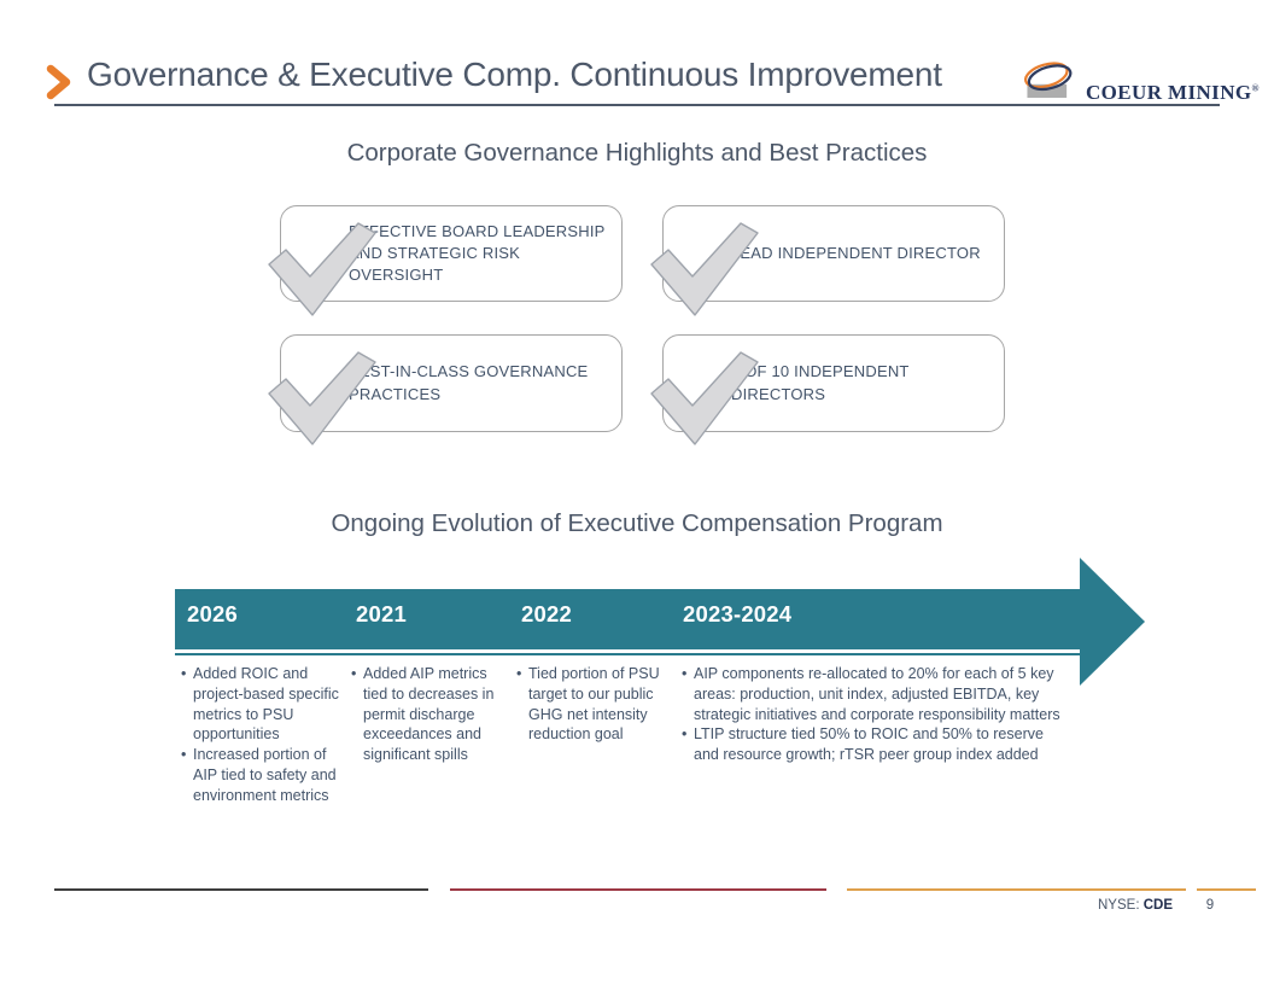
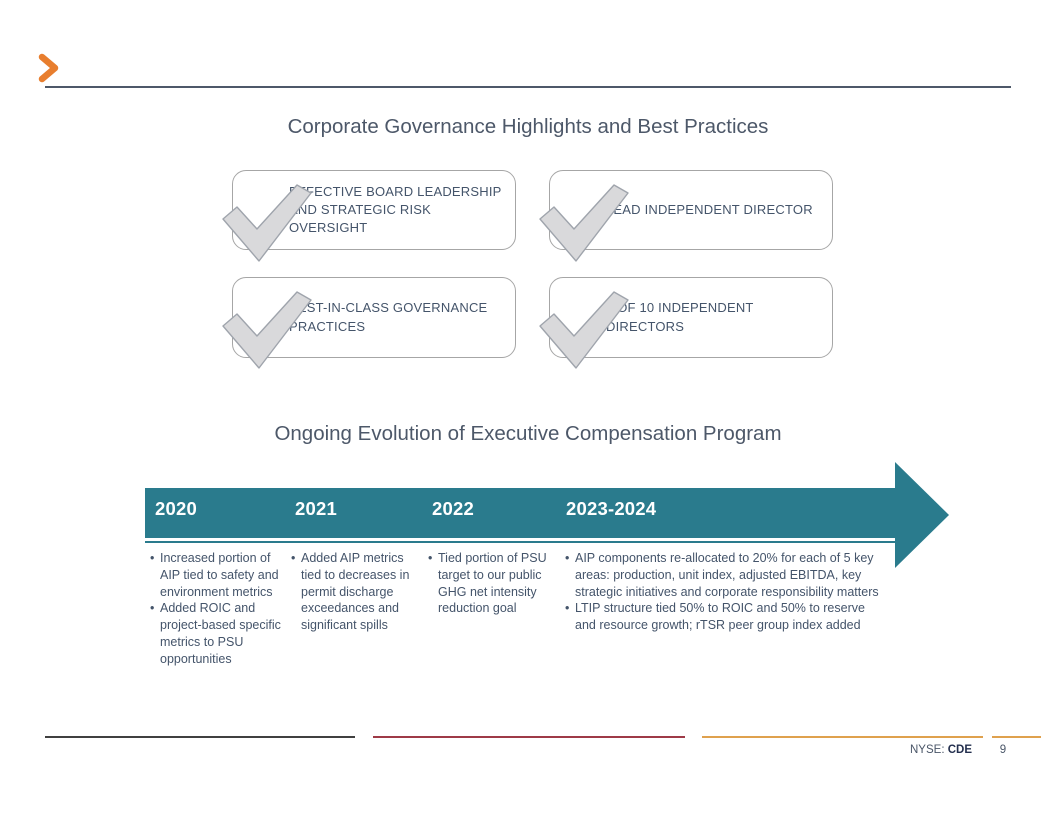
- Governance & Executive Comp. Continuous Improvement
- COEUR MINING®
  Corporate Governance Highlights and Best Practices
  FECTIVE BOARD LEADERSHIP ND STRATEGIC RISK OVERSIGHT
  EAD INDEPENDENT DIRECTOR
  ST-IN-CLASS GOVERNANCE PRACTICES
  F 10 INDEPENDENT DIRECTORS
  Ongoing Evolution of Executive Compensation Program
- 2026
+ 2020
  2021
  2022
  2023-2024
  •
- Added ROIC and project-based specific metrics to PSU opportunities
+ Increased portion of AIP tied to safety and environment metrics
  •
- Increased portion of AIP tied to safety and environment metrics
+ Added ROIC and project-based specific metrics to PSU opportunities
  •
  Added AIP metrics tied to decreases in permit discharge exceedances and significant spills
  •
  Tied portion of PSU target to our public GHG net intensity reduction goal
  •
  AIP components re-allocated to 20% for each of 5 key areas: production, unit index, adjusted EBITDA, key strategic initiatives and corporate responsibility matters
  •
  LTIP structure tied 50% to ROIC and 50% to reserve and resource growth; rTSR peer group index added
  NYSE: CDE
  9
